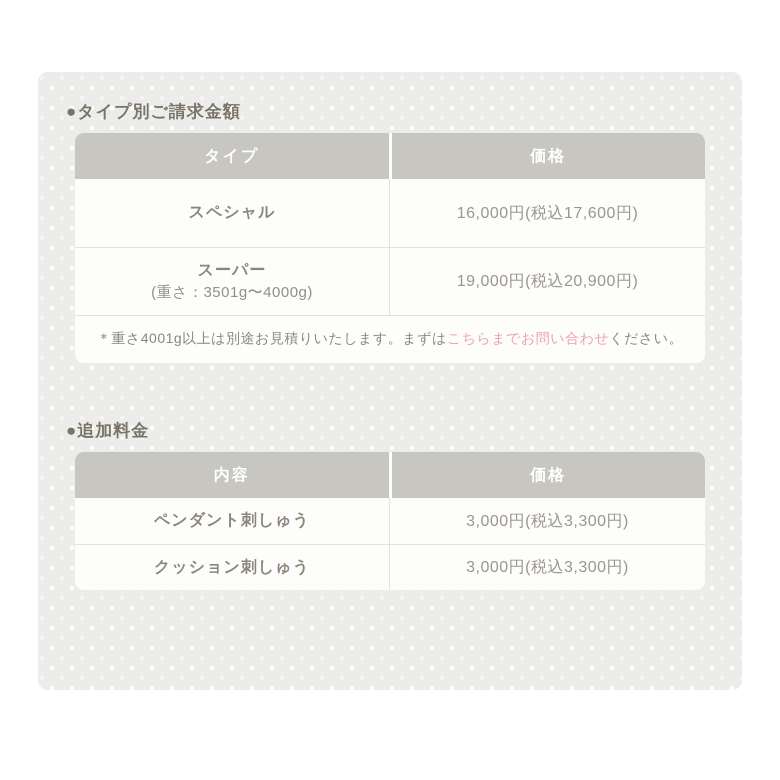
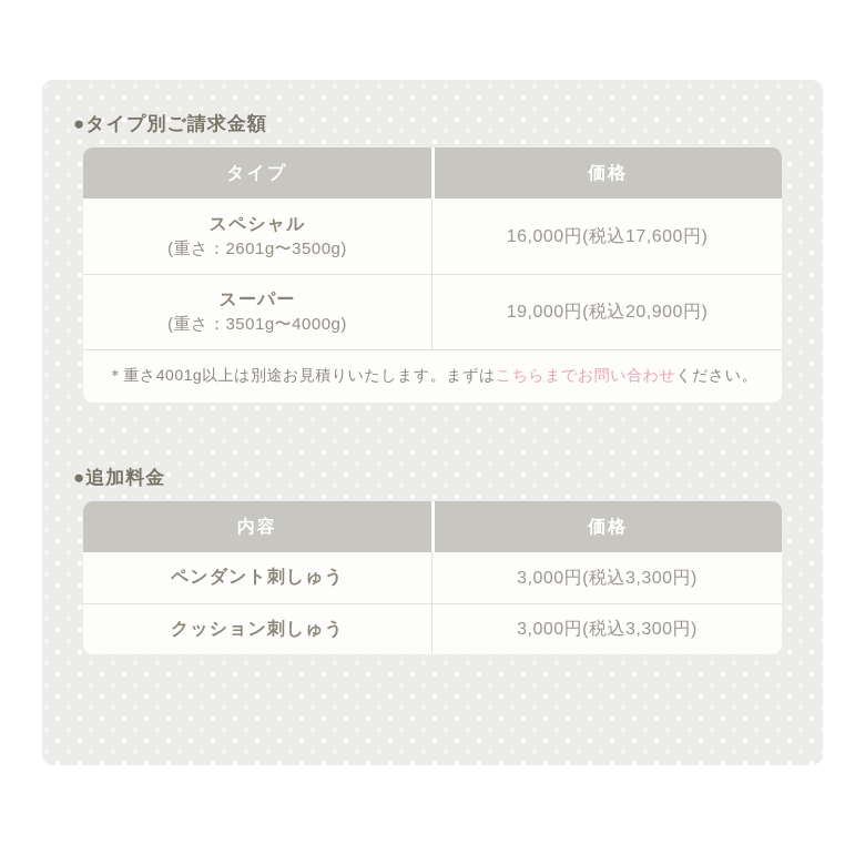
  ●タイプ別ご請求金額
  タイプ
  価格
  スペシャル
+ (重さ：2601g〜3500g)
  16,000円(税込17,600円)
  スーパー
  (重さ：3501g〜4000g)
  19,000円(税込20,900円)
  ＊重さ4001g以上は別途お見積りいたします。まずは
  こちらまでお問い合わせ
  ください。
  ●追加料金
  内容
  価格
  ペンダント刺しゅう
  3,000円(税込3,300円)
  クッション刺しゅう
  3,000円(税込3,300円)
